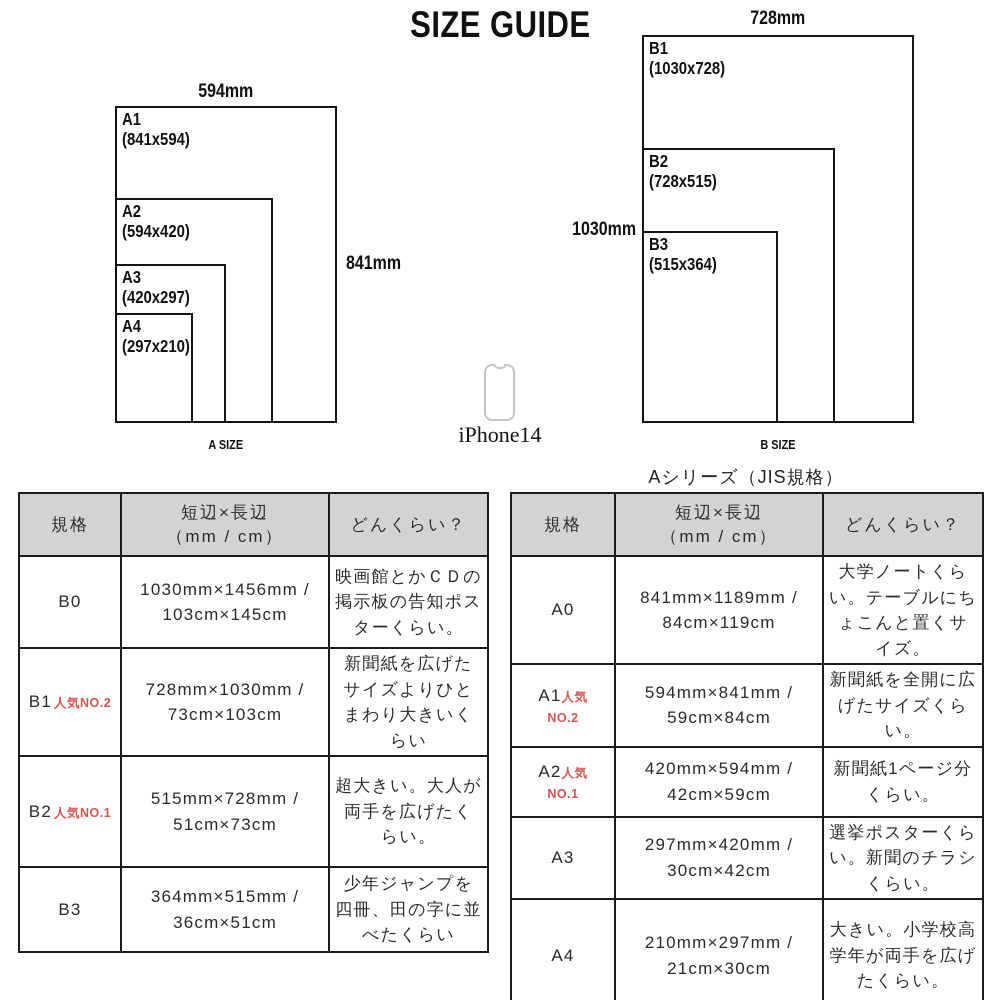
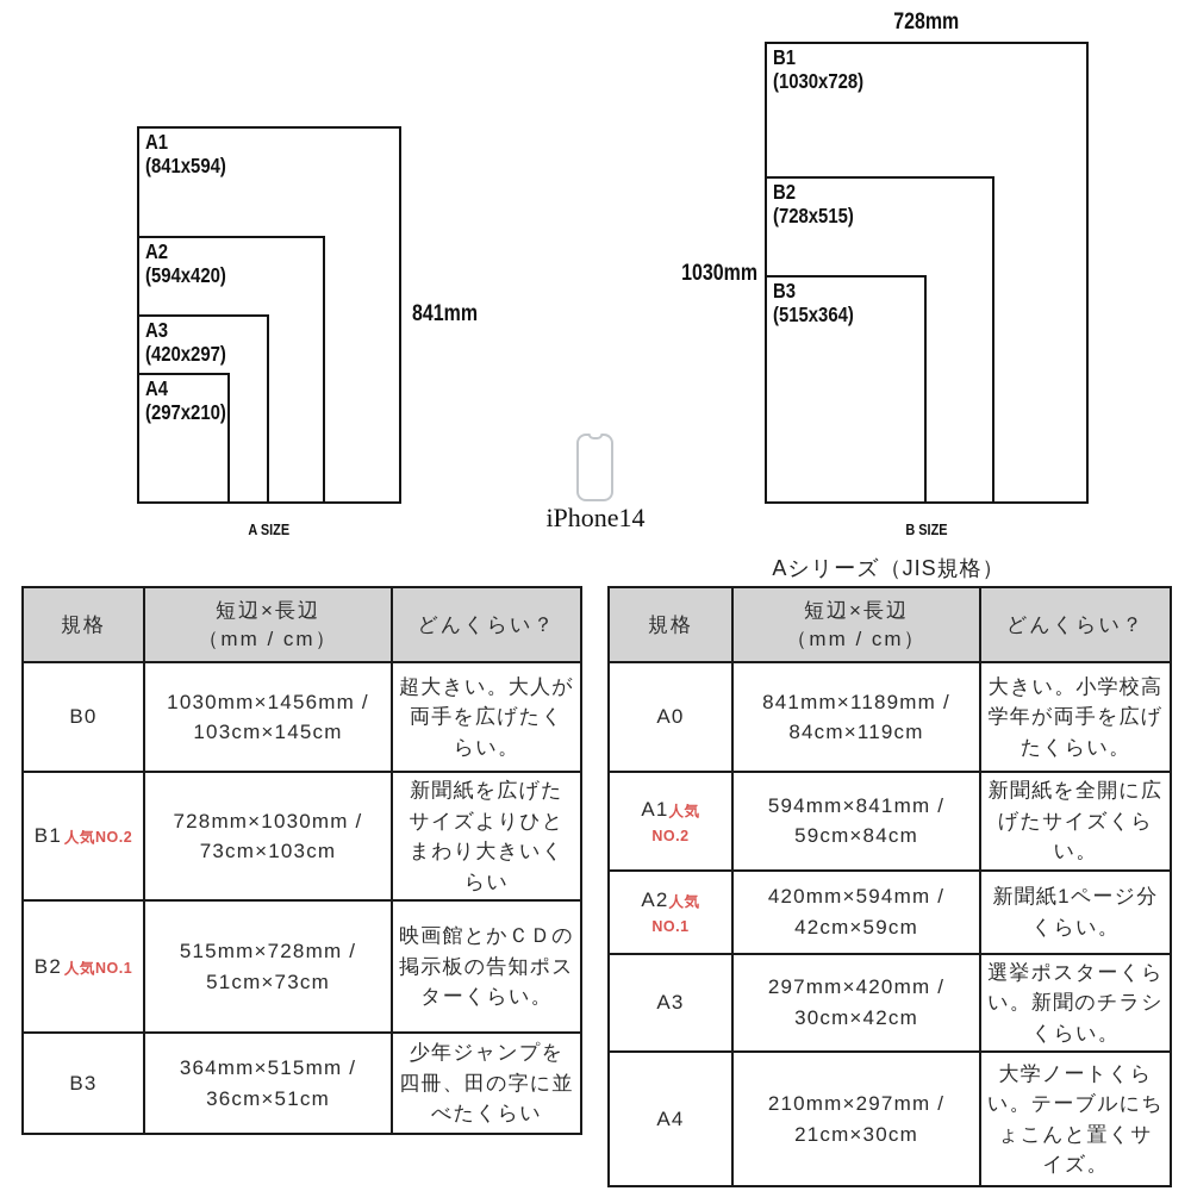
- SIZE GUIDE
- 594mm
  A1
  (841x594)
  A2
  (594x420)
  A3
  (420x297)
  A4
  (297x210)
  841mm
  A SIZE
  728mm
  B1
  (1030x728)
  B2
  (728x515)
  B3
  (515x364)
  1030mm
  B SIZE
  iPhone14
  規格	短辺×長辺 （mm / cm）	どんくらい？
- B0	1030mm×1456mm / 103cm×145cm	映画館とかＣＤの掲示板の告知ポスターくらい。
+ B0	1030mm×1456mm / 103cm×145cm	超大きい。大人が両手を広げたくらい。
  B1 人気NO.2	728mm×1030mm / 73cm×103cm	新聞紙を広げたサイズよりひとまわり大きいくらい
- B2 人気NO.1	515mm×728mm / 51cm×73cm	超大きい。大人が両手を広げたくらい。
+ B2 人気NO.1	515mm×728mm / 51cm×73cm	映画館とかＣＤの掲示板の告知ポスターくらい。
  B3	364mm×515mm / 36cm×51cm	少年ジャンプを四冊、田の字に並べたくらい
  Aシリーズ（JIS規格）
  規格	短辺×長辺 （mm / cm）	どんくらい？
- A0	841mm×1189mm / 84cm×119cm	大学ノートくらい。テーブルにちょこんと置くサイズ。
+ A0	841mm×1189mm / 84cm×119cm	大きい。小学校高学年が両手を広げたくらい。
  A1人気NO.2	594mm×841mm / 59cm×84cm	新聞紙を全開に広げたサイズくらい。
  A2人気NO.1	420mm×594mm / 42cm×59cm	新聞紙1ページ分くらい。
  A3	297mm×420mm / 30cm×42cm	選挙ポスターくらい。新聞のチラシくらい。
- A4	210mm×297mm / 21cm×30cm	大きい。小学校高学年が両手を広げたくらい。
+ A4	210mm×297mm / 21cm×30cm	大学ノートくらい。テーブルにちょこんと置くサイズ。
